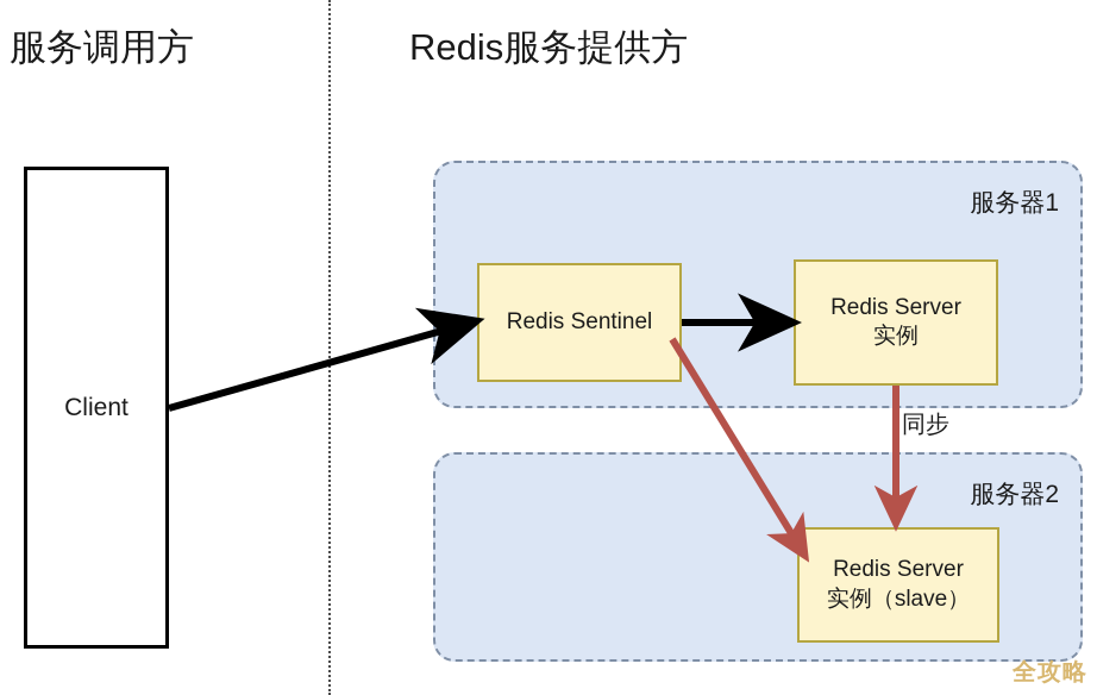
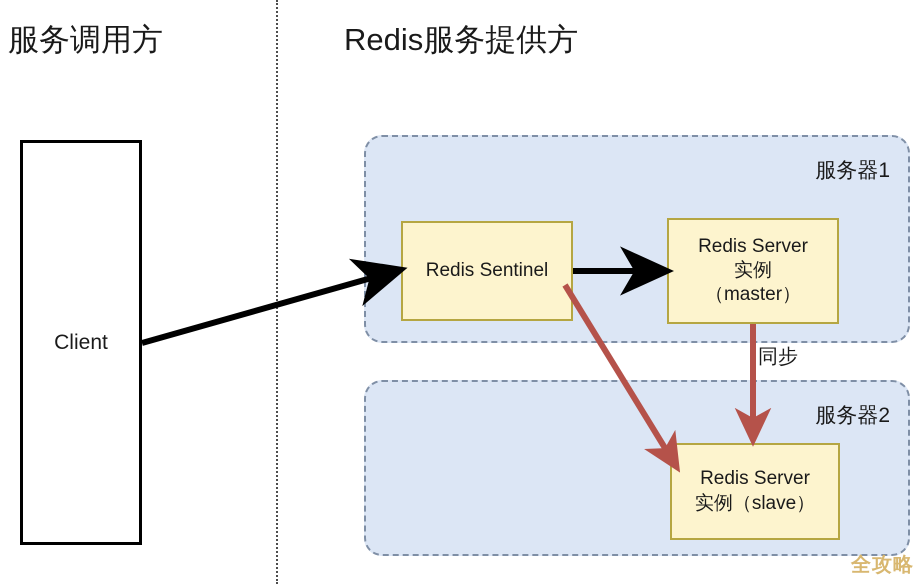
  服务调用方
  Redis服务提供方
  服务器1
  服务器2
  Client
  Redis Sentinel
  Redis Server
  实例
+ （master）
  Redis Server
  实例（slave）
  同步
  全攻略
